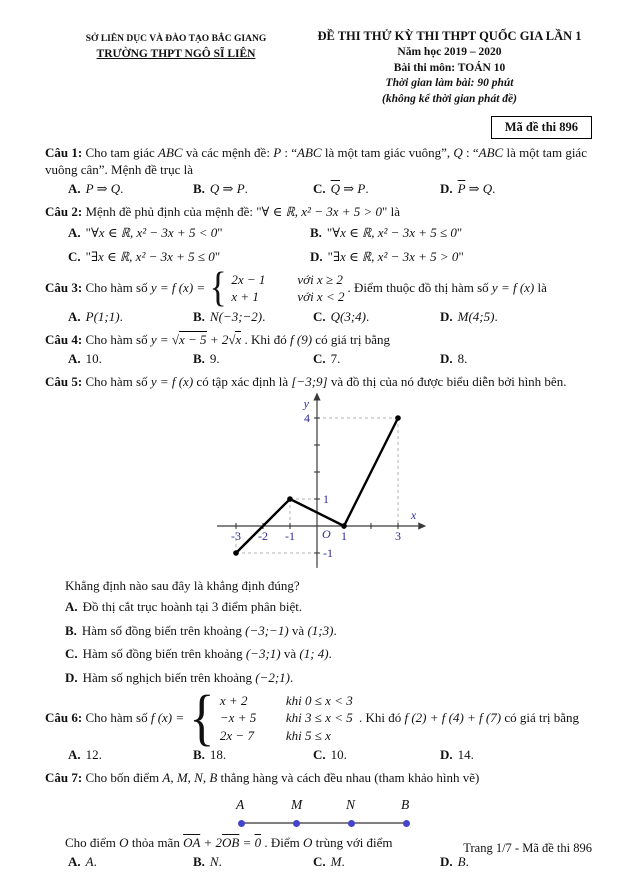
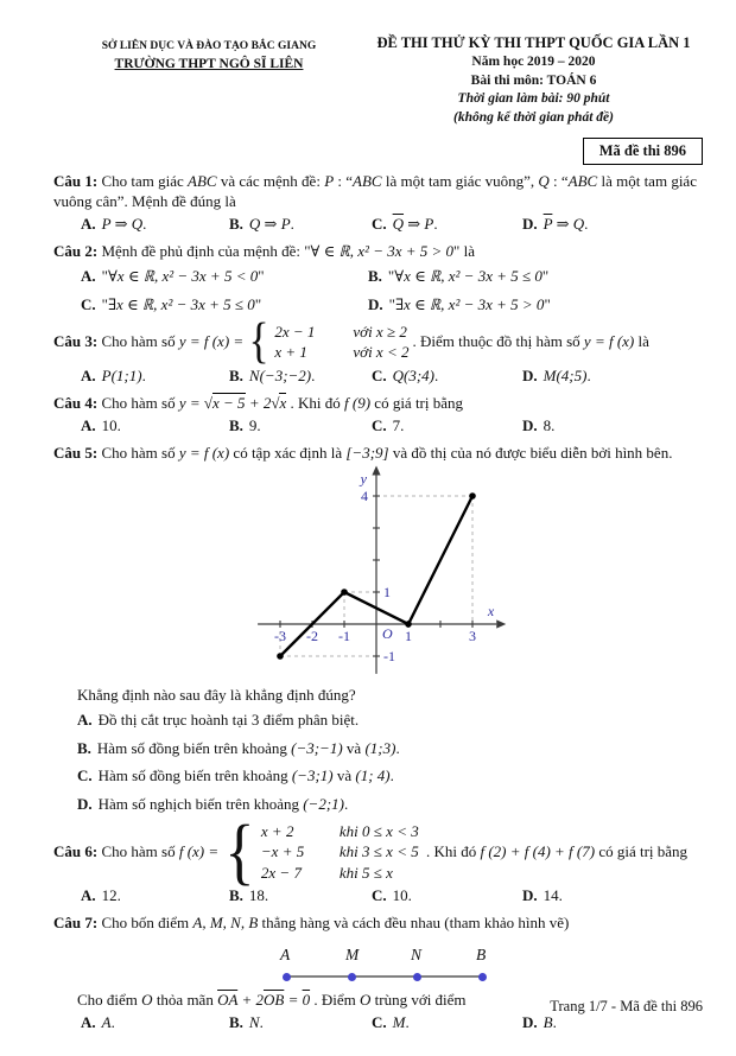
  SỞ LIÊN DỤC VÀ ĐÀO TẠO BẮC GIANG
  TRƯỜNG THPT NGÔ SĨ LIÊN
  ĐỀ THI THỬ KỲ THI THPT QUỐC GIA LẦN 1
  Năm học 2019 – 2020
- Bài thi môn: TOÁN 10
+ Bài thi môn: TOÁN 6
  Thời gian làm bài: 90 phút
  (không kể thời gian phát đề)
  Mã đề thi 896
- Câu 1: Cho tam giác ABC và các mệnh đề: P : “ABC là một tam giác vuông”, Q : “ABC là một tam giác vuông cân”. Mệnh đề trục là
+ Câu 1: Cho tam giác ABC và các mệnh đề: P : “ABC là một tam giác vuông”, Q : “ABC là một tam giác vuông cân”. Mệnh đề đúng là
  A. P ⇒ Q.
  B. Q ⇒ P.
  C. Q ⇒ P.
  D. P ⇒ Q.
  Câu 2: Mệnh đề phủ định của mệnh đề: "∀ ∈ ℝ, x² − 3x + 5 > 0" là
  A. "∀x ∈ ℝ, x² − 3x + 5 < 0"
  B. "∀x ∈ ℝ, x² − 3x + 5 ≤ 0"
  C. "∃x ∈ ℝ, x² − 3x + 5 ≤ 0"
  D. "∃x ∈ ℝ, x² − 3x + 5 > 0"
  Câu 3: Cho hàm số y = f (x) =
  {
  2x − 1
  với x ≥ 2
  x + 1
  với x < 2
  . Điểm thuộc đồ thị hàm số y = f (x) là
  A. P(1;1).
  B. N(−3;−2).
  C. Q(3;4).
  D. M(4;5).
  Câu 4: Cho hàm số y = √x − 5 + 2√x . Khi đó f (9) có giá trị bằng
  A. 10.
  B. 9.
  C. 7.
  D. 8.
  Câu 5: Cho hàm số y = f (x) có tập xác định là [−3;9] và đồ thị của nó được biểu diễn bởi hình bên.
  -3
  -2
  -1
  1
  3
  4
  1
  -1
  O
  x
  y
  Khẳng định nào sau đây là khẳng định đúng?
  A. Đồ thị cắt trục hoành tại 3 điểm phân biệt.
  B. Hàm số đồng biến trên khoảng (−3;−1) và (1;3).
  C. Hàm số đồng biến trên khoảng (−3;1) và (1; 4).
  D. Hàm số nghịch biến trên khoảng (−2;1).
  Câu 6: Cho hàm số f (x) =
  {
  x + 2
  khi 0 ≤ x < 3
  −x + 5
  khi 3 ≤ x < 5
  2x − 7
  khi 5 ≤ x
  . Khi đó f (2) + f (4) + f (7) có giá trị bằng
  A. 12.
  B. 18.
  C. 10.
  D. 14.
  Câu 7: Cho bốn điểm A, M, N, B thẳng hàng và cách đều nhau (tham khảo hình vẽ)
  A
  M
  N
  B
  Cho điểm O thỏa mãn OA + 2OB = 0 . Điểm O trùng với điểm
  A. A.
  B. N.
  C. M.
  D. B.
  Trang 1/7 - Mã đề thi 896
